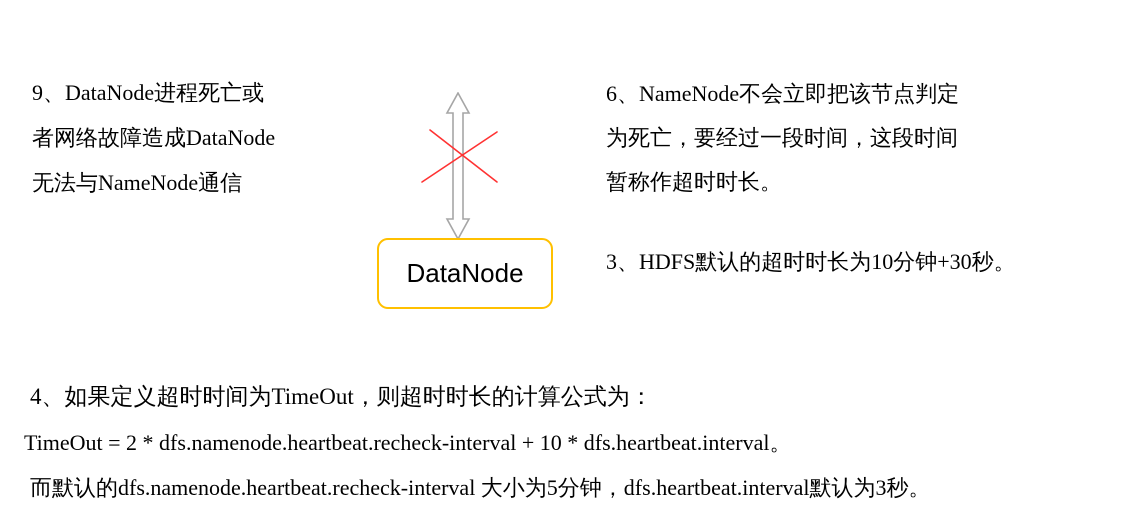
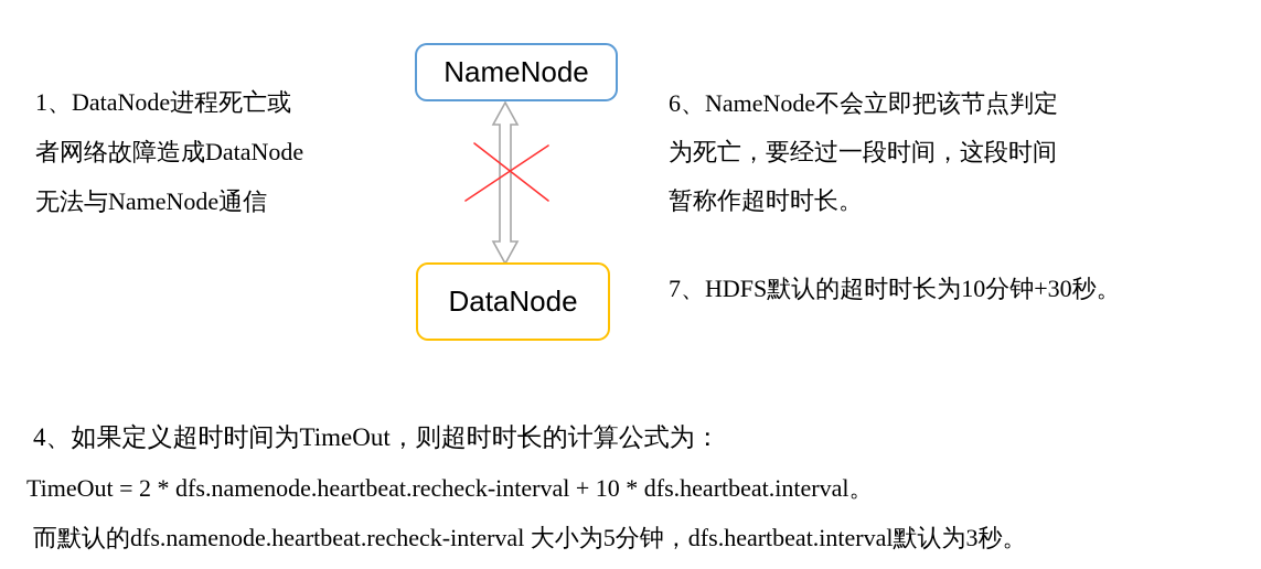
- 9、DataNode进程死亡或
+ 1、DataNode进程死亡或
  者网络故障造成DataNode
  无法与NameNode通信
+ NameNode
  DataNode
  6、NameNode不会立即把该节点判定
  为死亡，要经过一段时间，这段时间
  暂称作超时时长。
- 3、HDFS默认的超时时长为10分钟+30秒。
+ 7、HDFS默认的超时时长为10分钟+30秒。
  4、如果定义超时时间为TimeOut，则超时时长的计算公式为：
  TimeOut = 2 * dfs.namenode.heartbeat.recheck-interval + 10 * dfs.heartbeat.interval。
  而默认的dfs.namenode.heartbeat.recheck-interval 大小为5分钟，dfs.heartbeat.interval默认为3秒。
